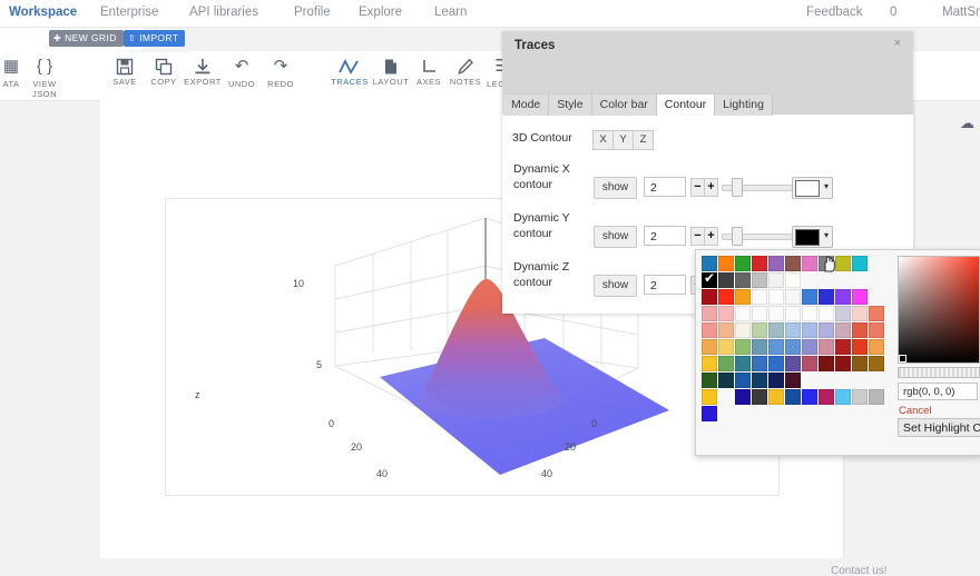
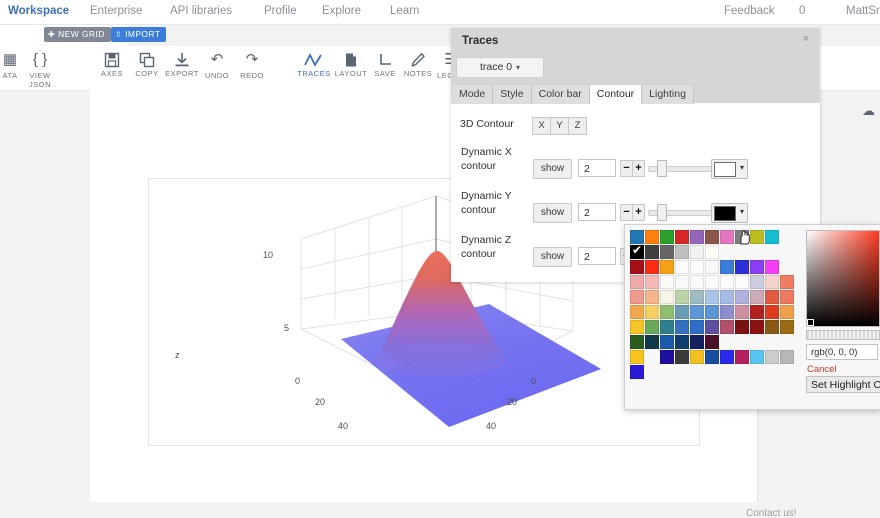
  Workspace
  Enterprise
  API libraries
  Profile
  Explore
  Learn
  Feedback
  0
  MattSn
  ✚ NEW GRID
  ⇧ IMPORT
  ▦
  ATA
  { }
  VIEW JSON
- SAVE
+ AXES
  COPY
  EXPORT
  ↶
  UNDO
  ↷
  REDO
  TRACES
  LAYOUT
- AXES
+ SAVE
  NOTES
  ☁
  10
  5
  z
  0
  20
  40
  0
  20
  40
  Contact us!
  Traces
  ×
+ trace 0 ▾
  Mode
  Style
  Color bar
  Contour
  Lighting
  3D Contour
  X
  Y
  Z
  Dynamic X
  contour
  show
  2
  −
  +
  ▾
  Dynamic Y
  contour
  show
  2
  −
  +
  ▾
  Dynamic Z
  contour
  show
  2
  rgb(0, 0, 0)
  Cancel
  Set Highlight C
